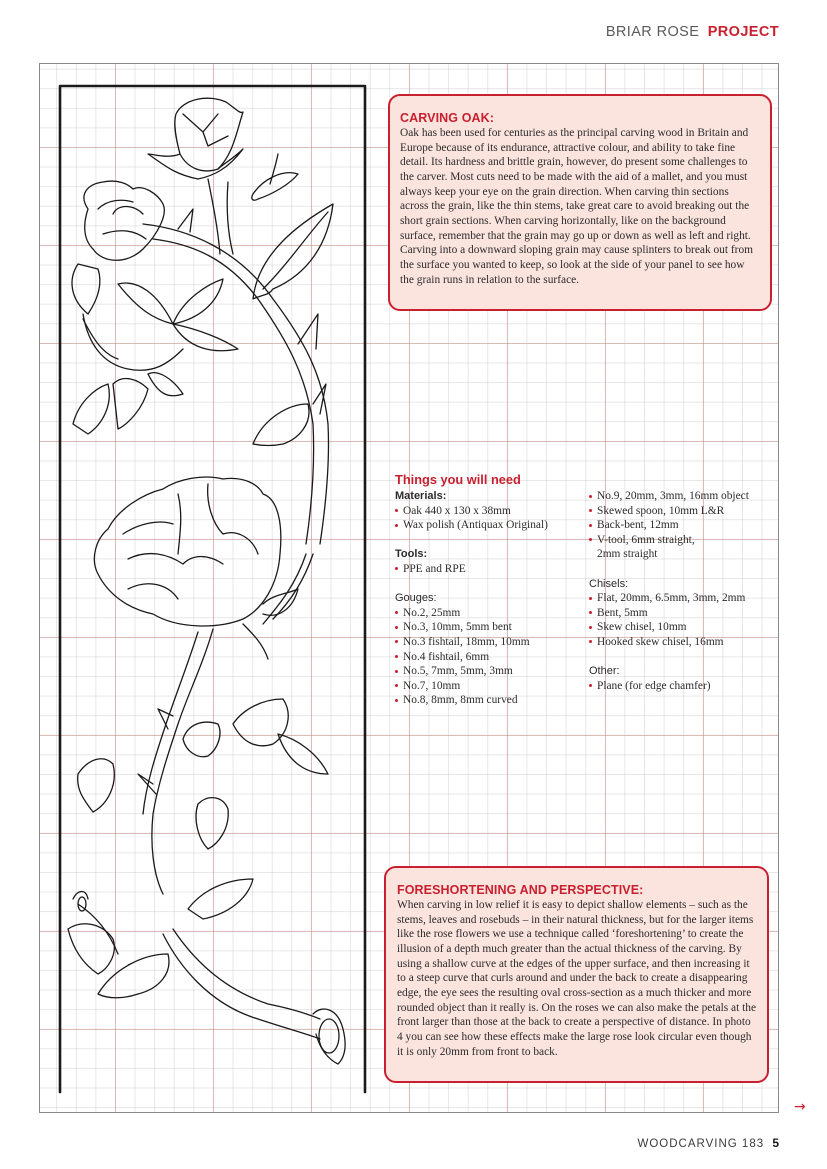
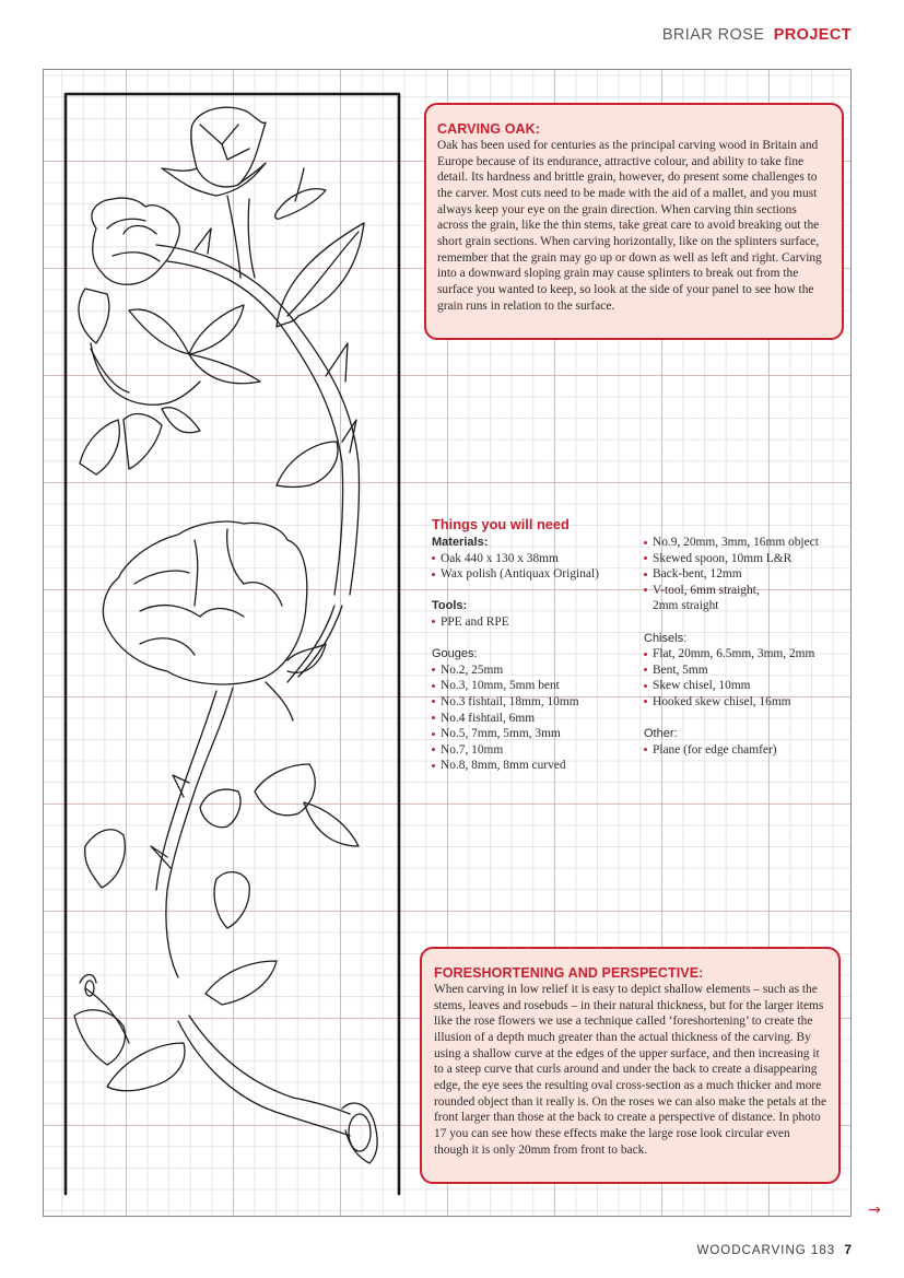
  BRIAR ROSE PROJECT
  CARVING OAK:
- Oak has been used for centuries as the principal carving wood in Britain and Europe because of its endurance, attractive colour, and ability to take fine detail. Its hardness and brittle grain, however, do present some challenges to the carver. Most cuts need to be made with the aid of a mallet, and you must always keep your eye on the grain direction. When carving thin sections across the grain, like the thin stems, take great care to avoid breaking out the short grain sections. When carving horizontally, like on the background surface, remember that the grain may go up or down as well as left and right. Carving into a downward sloping grain may cause splinters to break out from the surface you wanted to keep, so look at the side of your panel to see how the grain runs in relation to the surface.
+ Oak has been used for centuries as the principal carving wood in Britain and Europe because of its endurance, attractive colour, and ability to take fine detail. Its hardness and brittle grain, however, do present some challenges to the carver. Most cuts need to be made with the aid of a mallet, and you must always keep your eye on the grain direction. When carving thin sections across the grain, like the thin stems, take great care to avoid breaking out the short grain sections. When carving horizontally, like on the splinters surface, remember that the grain may go up or down as well as left and right. Carving into a downward sloping grain may cause splinters to break out from the surface you wanted to keep, so look at the side of your panel to see how the grain runs in relation to the surface.
  Things you will need
  Materials:
  Oak 440 x 130 x 38mm
  Wax polish (Antiquax Original)
  Tools:
  PPE and RPE
  Gouges:
  No.2, 25mm
  No.3, 10mm, 5mm bent
  No.3 fishtail, 18mm, 10mm
  No.4 fishtail, 6mm
  No.5, 7mm, 5mm, 3mm
  No.7, 10mm
  No.8, 8mm, 8mm curved
  No.9, 20mm, 3mm, 16mm object
  Skewed spoon, 10mm L&R
  Back-bent, 12mm
  V-tool, 6mm straight,
  2mm straight
  Chisels:
  Flat, 20mm, 6.5mm, 3mm, 2mm
  Bent, 5mm
  Skew chisel, 10mm
  Hooked skew chisel, 16mm
  Other:
  Plane (for edge chamfer)
  FORESHORTENING AND PERSPECTIVE:
- When carving in low relief it is easy to depict shallow elements – such as the stems, leaves and rosebuds – in their natural thickness, but for the larger items like the rose flowers we use a technique called ‘foreshortening’ to create the illusion of a depth much greater than the actual thickness of the carving. By using a shallow curve at the edges of the upper surface, and then increasing it to a steep curve that curls around and under the back to create a disappearing edge, the eye sees the resulting oval cross-section as a much thicker and more rounded object than it really is. On the roses we can also make the petals at the front larger than those at the back to create a perspective of distance. In photo 4 you can see how these effects make the large rose look circular even though it is only 20mm from front to back.
+ When carving in low relief it is easy to depict shallow elements – such as the stems, leaves and rosebuds – in their natural thickness, but for the larger items like the rose flowers we use a technique called ‘foreshortening’ to create the illusion of a depth much greater than the actual thickness of the carving. By using a shallow curve at the edges of the upper surface, and then increasing it to a steep curve that curls around and under the back to create a disappearing edge, the eye sees the resulting oval cross-section as a much thicker and more rounded object than it really is. On the roses we can also make the petals at the front larger than those at the back to create a perspective of distance. In photo 17 you can see how these effects make the large rose look circular even though it is only 20mm from front to back.
  →
- WOODCARVING 183 5
+ WOODCARVING 183 7
